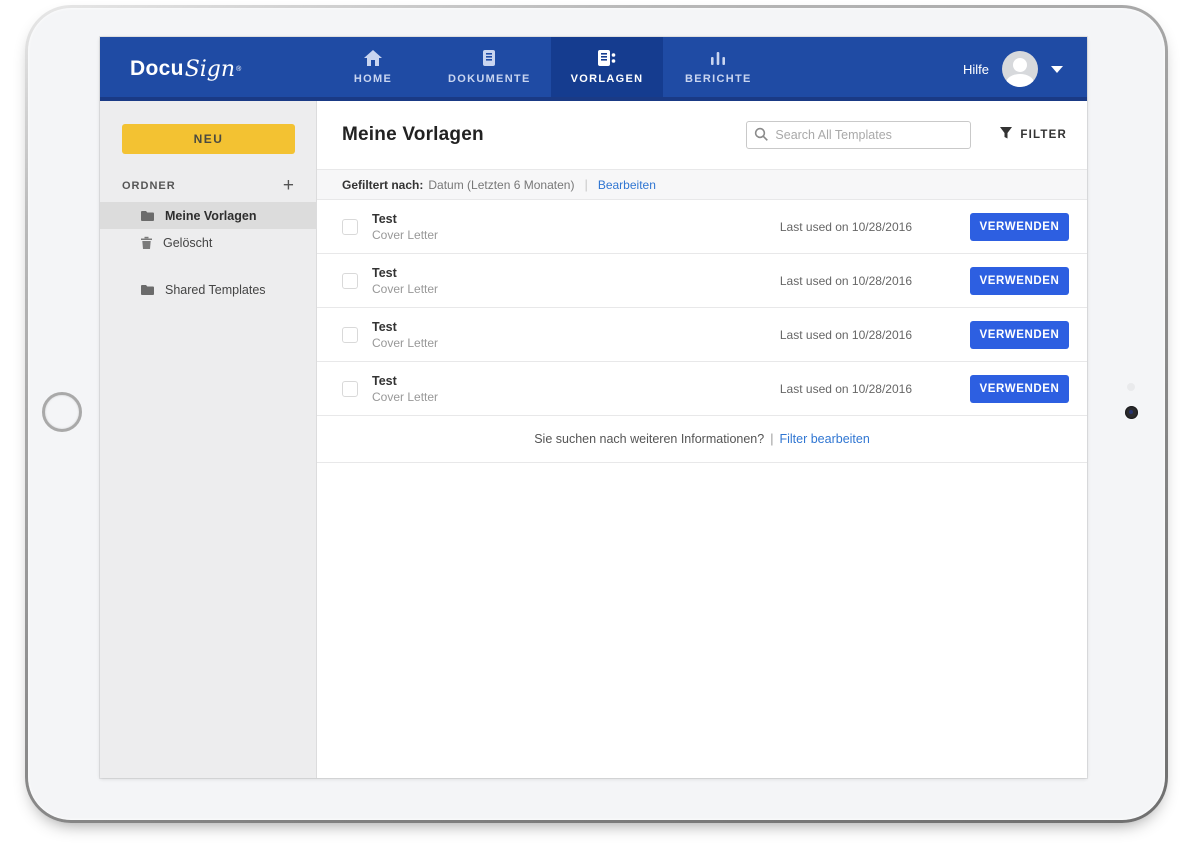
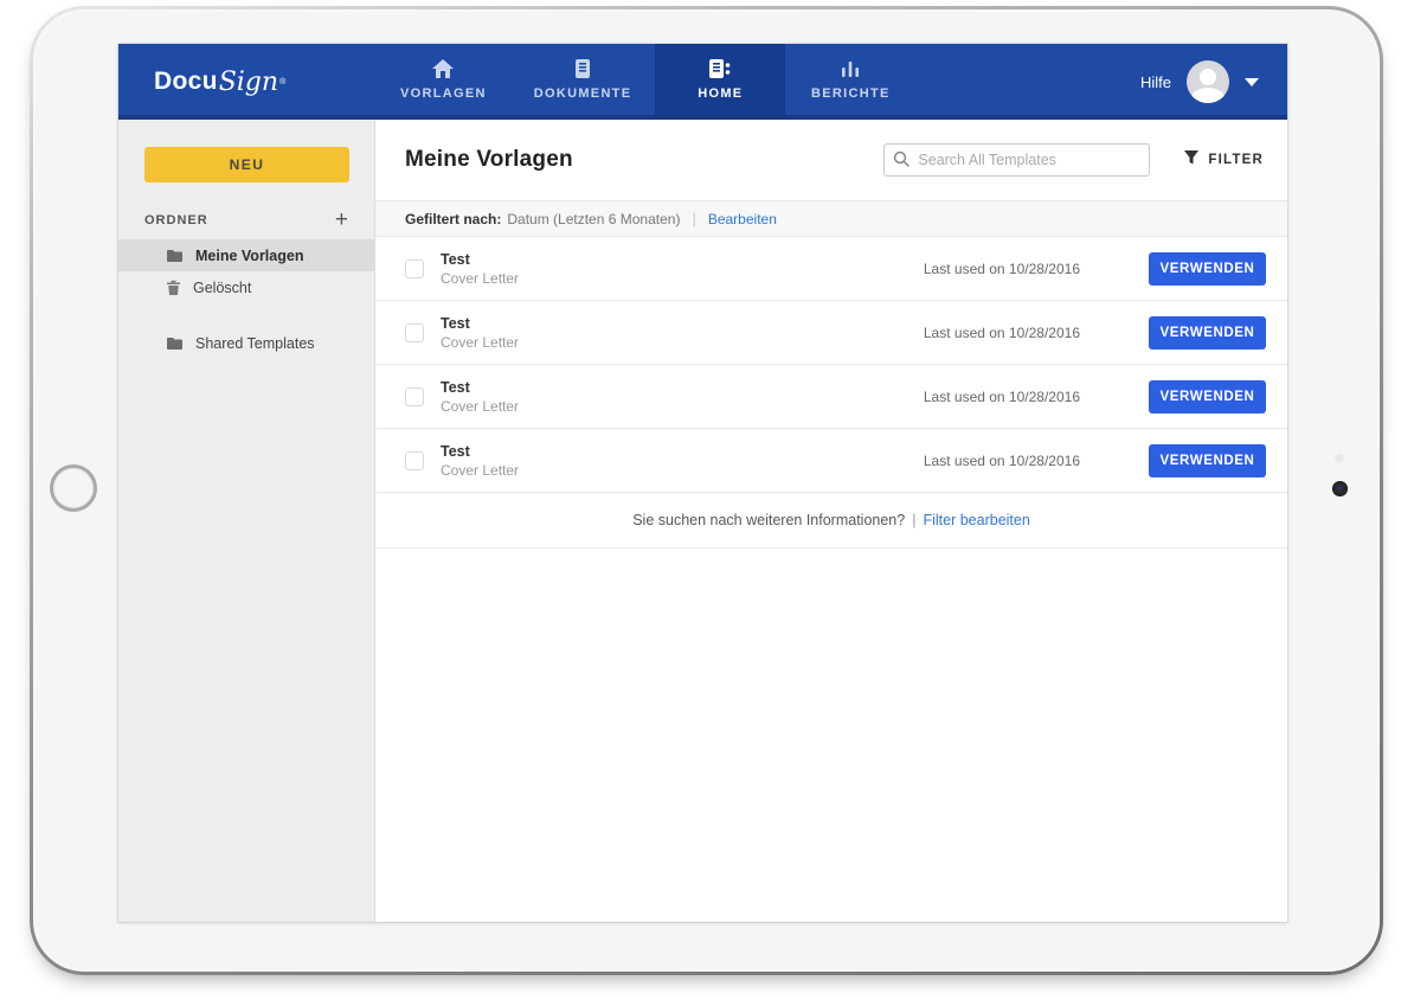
  Docu
  Sign
- HOME
+ VORLAGEN
  DOKUMENTE
- VORLAGEN
+ HOME
  BERICHTE
  Hilfe
  NEU
  ORDNER
  +
  Meine Vorlagen
  Gelöscht
  Shared Templates
  Meine Vorlagen
  Search All Templates
  FILTER
  Gefiltert nach:
  Datum (Letzten 6 Monaten)
  |
  Bearbeiten
  Test
  Cover Letter
  Last used on 10/28/2016
  VERWENDEN
  Test
  Cover Letter
  Last used on 10/28/2016
  VERWENDEN
  Test
  Cover Letter
  Last used on 10/28/2016
  VERWENDEN
  Test
  Cover Letter
  Last used on 10/28/2016
  VERWENDEN
  Sie suchen nach weiteren Informationen?
  |
  Filter bearbeiten
